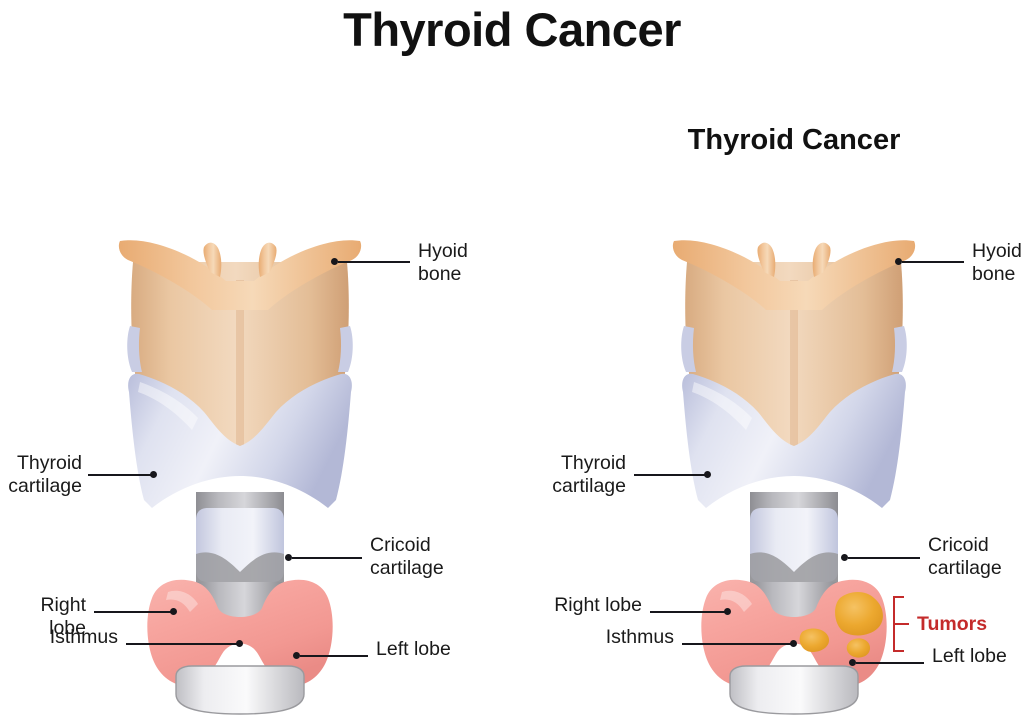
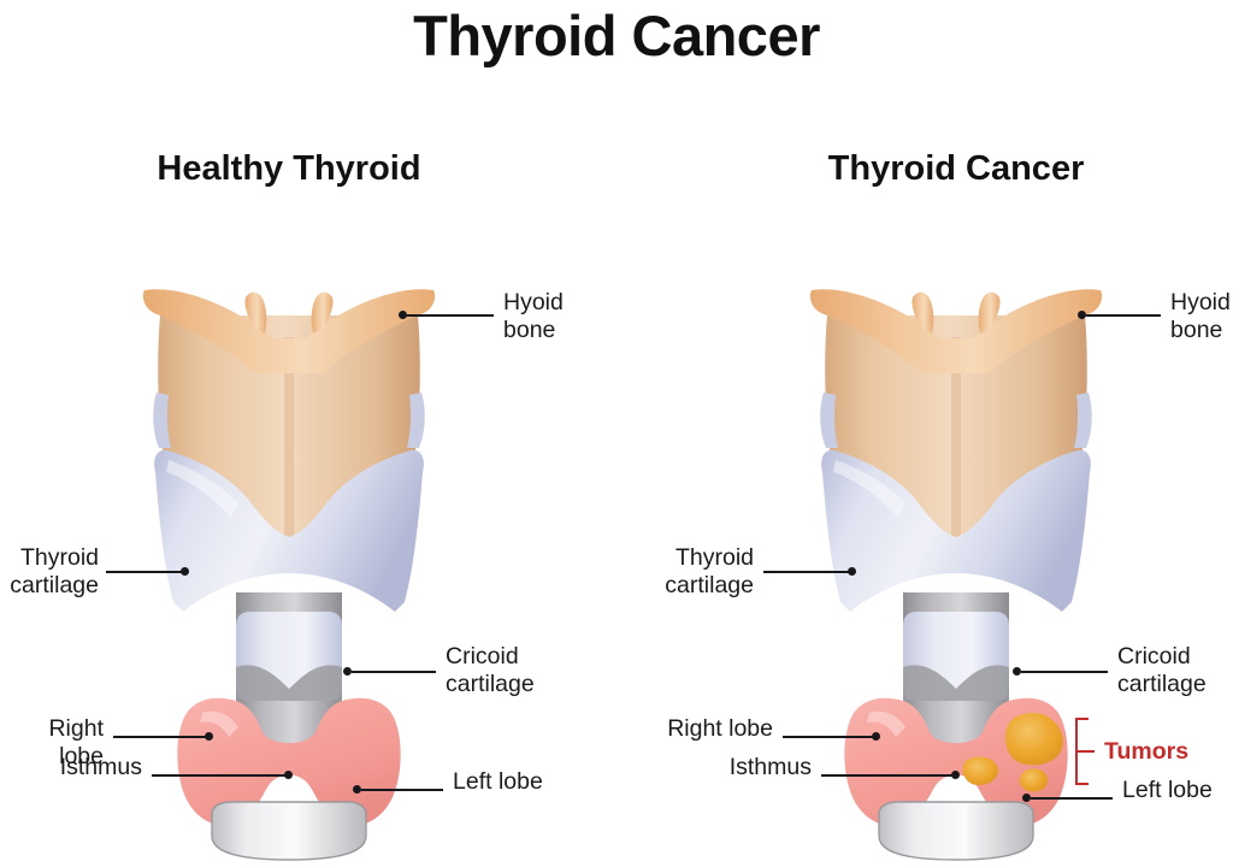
  Thyroid Cancer
+ Healthy Thyroid
  Thyroid Cancer
  Hyoid
  bone
  Thyroid
  cartilage
  Cricoid
  cartilage
  Right lobe
  Isthmus
  Left lobe
  Hyoid
  bone
  Thyroid
  cartilage
  Cricoid
  cartilage
  Right lobe
  Isthmus
  Tumors
  Left lobe
